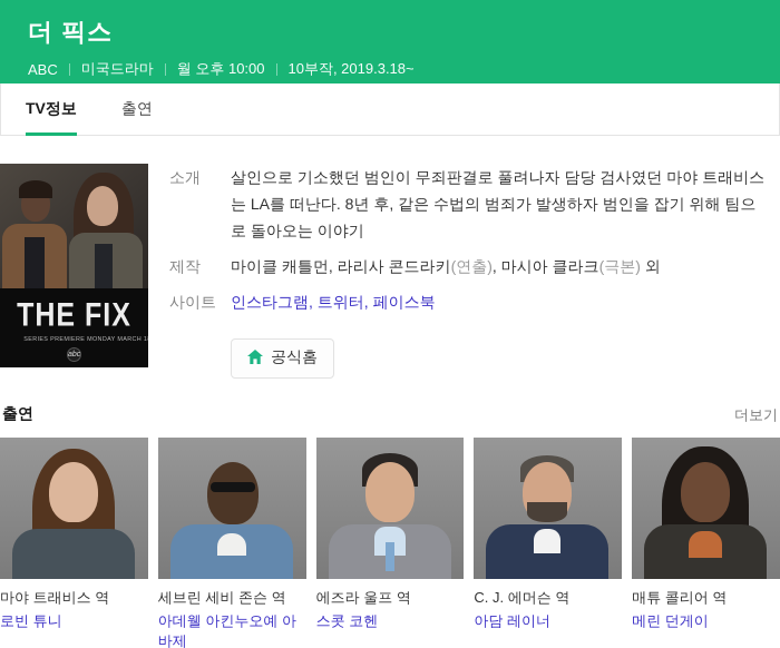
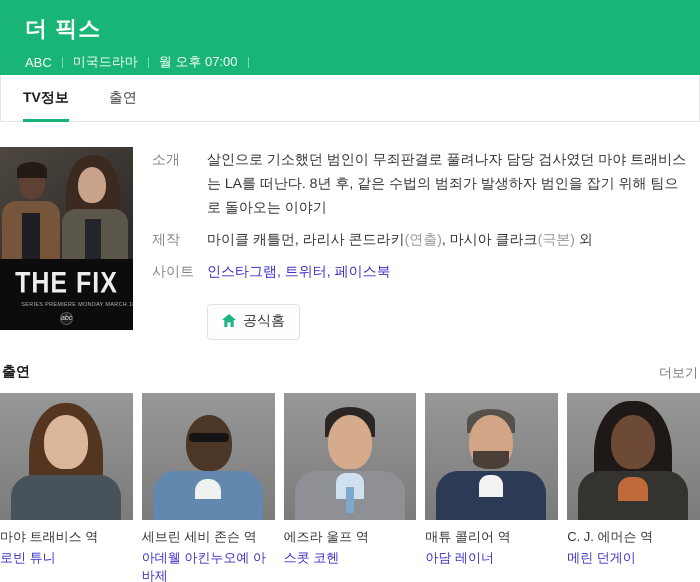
  더 픽스
  ABC
  미국드라마
- 월 오후 10:00
+ 월 오후 07:00
- 10부작, 2019.3.18~
  TV정보
  출연
  THE FIX
  소개
  살인으로 기소했던 범인이 무죄판결로 풀려나자 담당 검사였던 마야 트래비스는 LA를 떠난다. 8년 후, 같은 수법의 범죄가 발생하자 범인을 잡기 위해 팀으로 돌아오는 이야기
  제작
  마이클 캐틀먼, 라리사 콘드라키(연출), 마시아 클라크(극본) 외
  사이트
  인스타그램 트위터 페이스북
  공식홈
  출연
  더보기
  마야 트래비스 역
  로빈 튜니
  세브린 세비 존슨 역
  아데웰 아킨누오예 아바제
  에즈라 울프 역
  스콧 코헨
- C. J. 에머슨 역
+ 매튜 콜리어 역
  아담 레이너
- 매튜 콜리어 역
+ C. J. 에머슨 역
  메린 던게이
